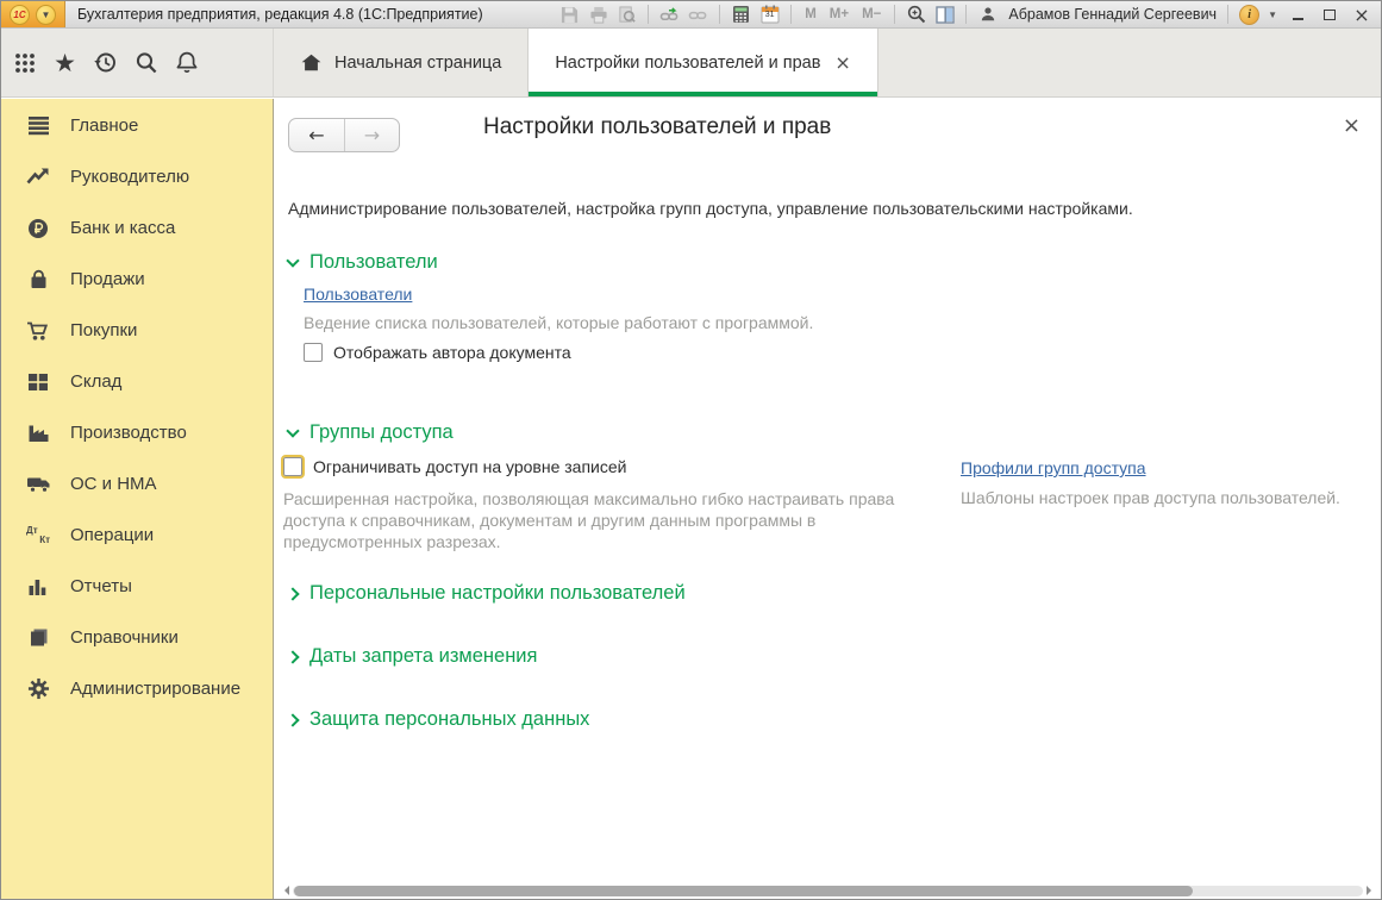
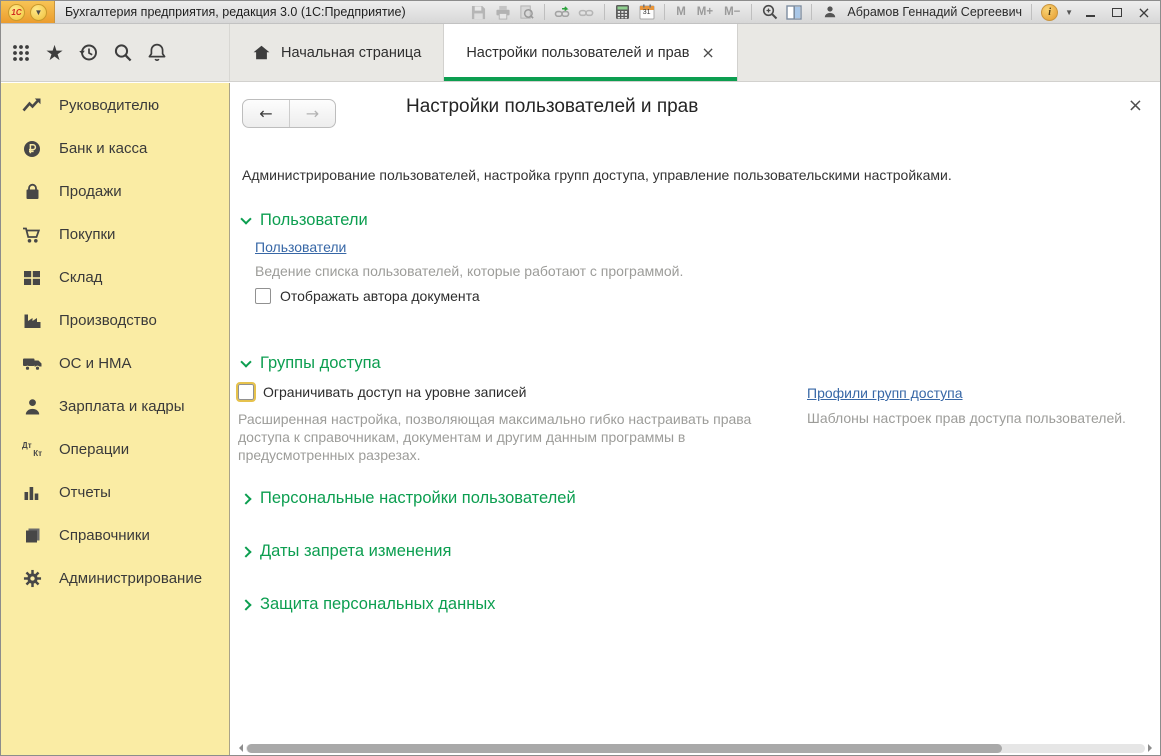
  1С
  ▼
- Бухгалтерия предприятия, редакция 4.8 (1С:Предприятие)
+ Бухгалтерия предприятия, редакция 3.0 (1С:Предприятие)
  M
  M+
  M−
  Абрамов Геннадий Сергеевич
  i
  ▼
  ×
  ★
  Начальная страница
  Настройки пользователей и прав
  ×
- Главное
  Руководителю
  Банк и касса
  Продажи
  Покупки
  Склад
  Производство
  ОС и НМА
+ Зарплата и кадры
  Дт
  Кт
  Операции
  Отчеты
  Справочники
  Администрирование
  ←
  →
  Настройки пользователей и прав
  ×
  Администрирование пользователей, настройка групп доступа, управление пользовательскими настройками.
  Пользователи
  Пользователи
  Ведение списка пользователей, которые работают с программой.
  Отображать автора документа
  Группы доступа
  Ограничивать доступ на уровне записей
  Расширенная настройка, позволяющая максимально гибко настраивать права доступа к справочникам, документам и другим данным программы в предусмотренных разрезах.
  Профили групп доступа
  Шаблоны настроек прав доступа пользователей.
  Персональные настройки пользователей
  Даты запрета изменения
  Защита персональных данных
